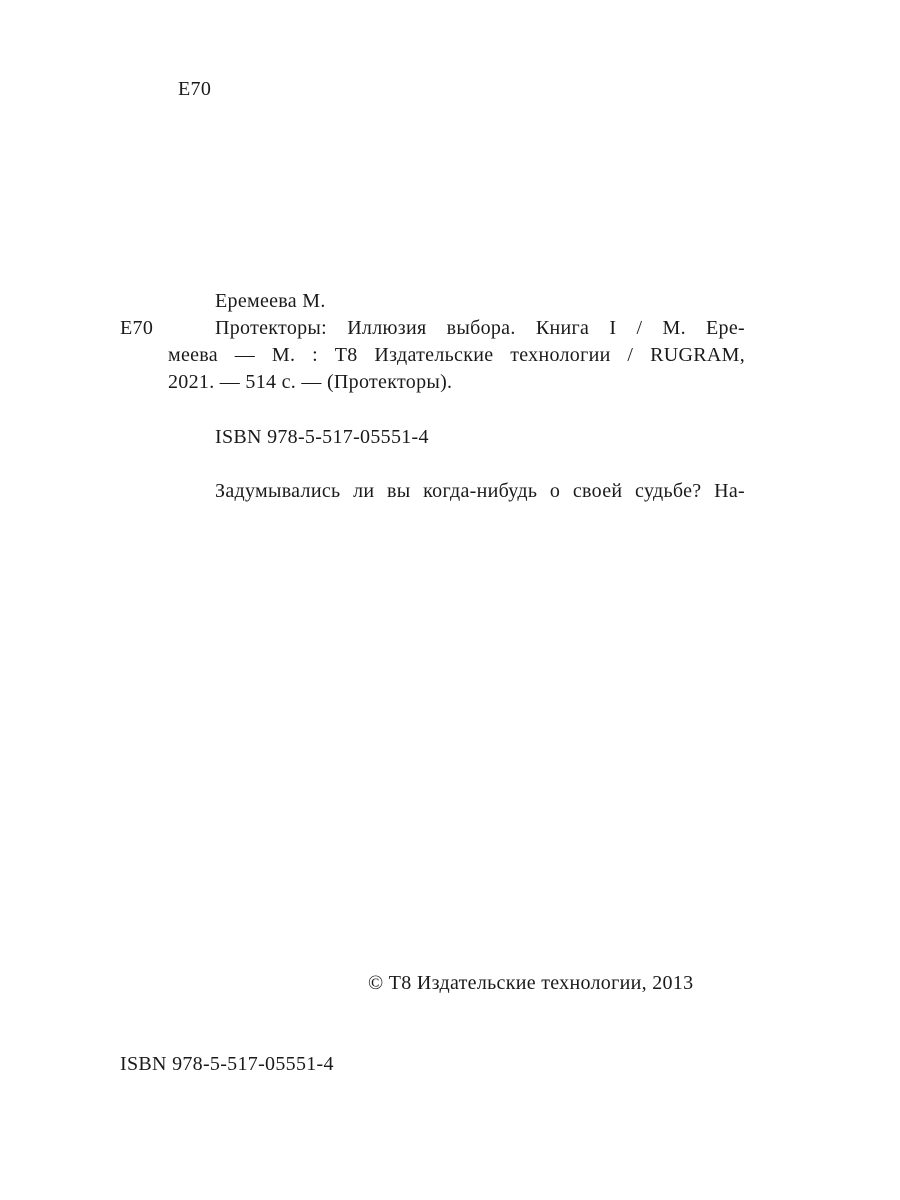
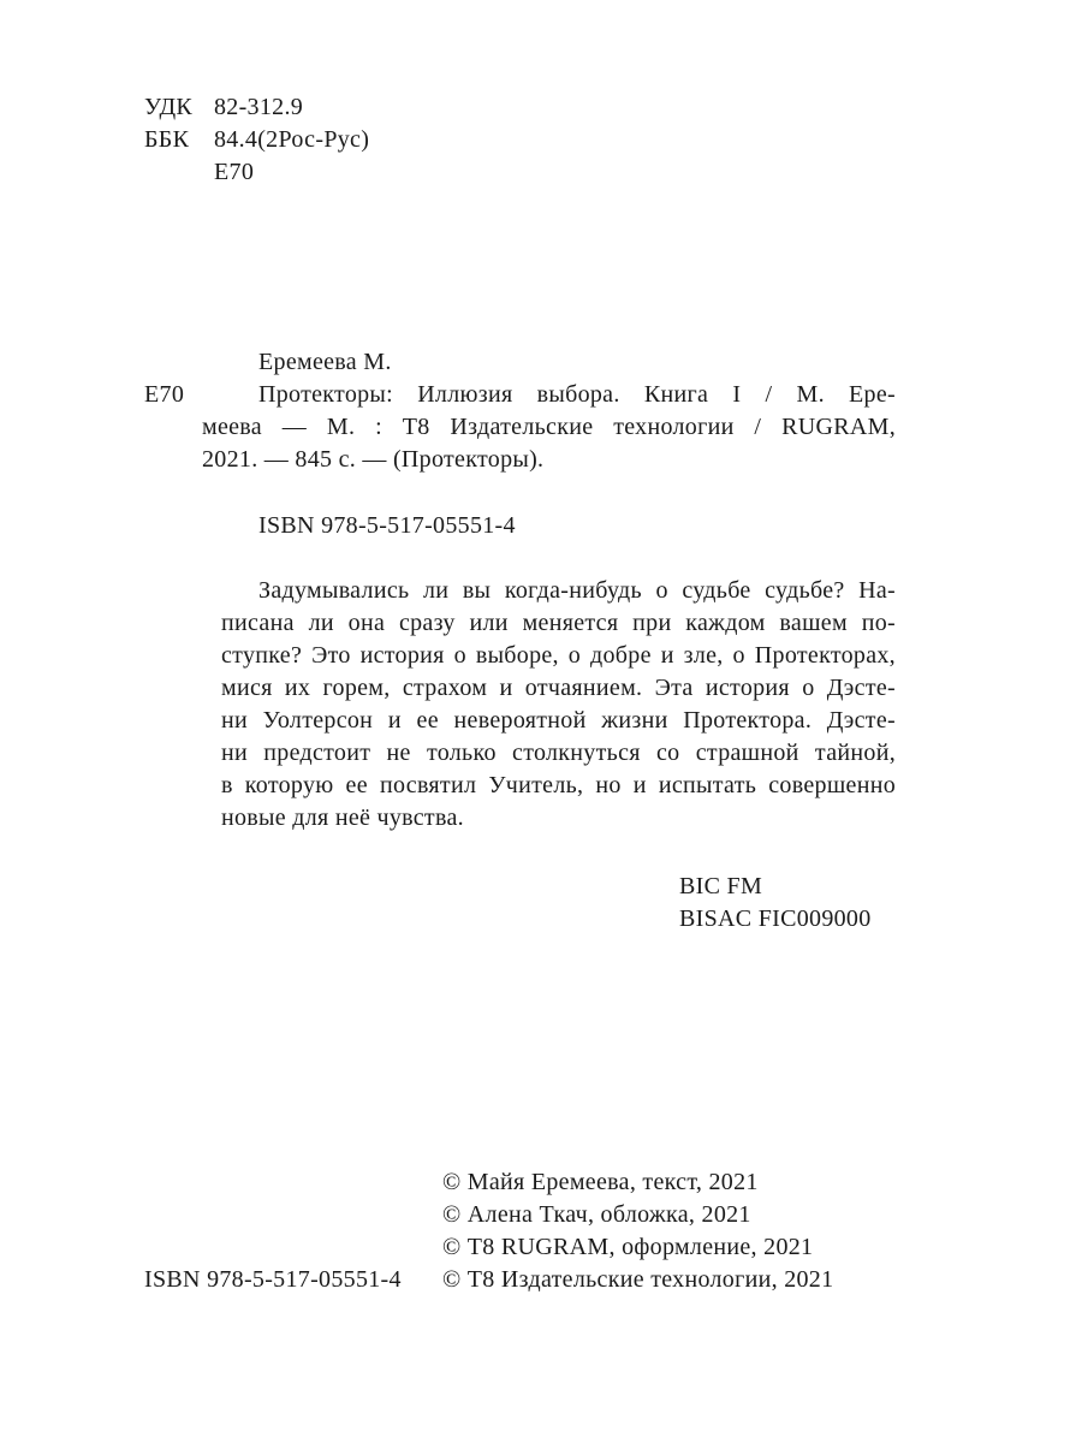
+ УДК 82-312.9
+ ББК 84.4(2Рос-Рус)
  Е70
  Еремеева М.
  Е70
  Протекторы: Иллюзия выбора. Книга I / М. Ере-
  меева — М. : Т8 Издательские технологии / RUGRAM,
- 2021. — 514 с. — (Протекторы).
+ 2021. — 845 с. — (Протекторы).
  ISBN 978-5-517-05551-4
- Задумывались ли вы когда-нибудь о своей судьбе? На-
+ Задумывались ли вы когда-нибудь о судьбе судьбе? На-
+ писана ли она сразу или меняется при каждом вашем по-
+ ступке? Это история о выборе, о добре и зле, о Протекторах,
+ мися их горем, страхом и отчаянием. Эта история о Дэсте-
+ ни Уолтерсон и ее невероятной жизни Протектора. Дэсте-
+ ни предстоит не только столкнуться со страшной тайной,
+ в которую ее посвятил Учитель, но и испытать совершенно
+ новые для неё чувства.
+ BIC FM
+ BISAC FIC009000
  ISBN 978-5-517-05551-4
+ © Майя Еремеева, текст, 2021
+ © Алена Ткач, обложка, 2021
+ © Т8 RUGRAM, оформление, 2021
- © Т8 Издательские технологии, 2013
+ © Т8 Издательские технологии, 2021
